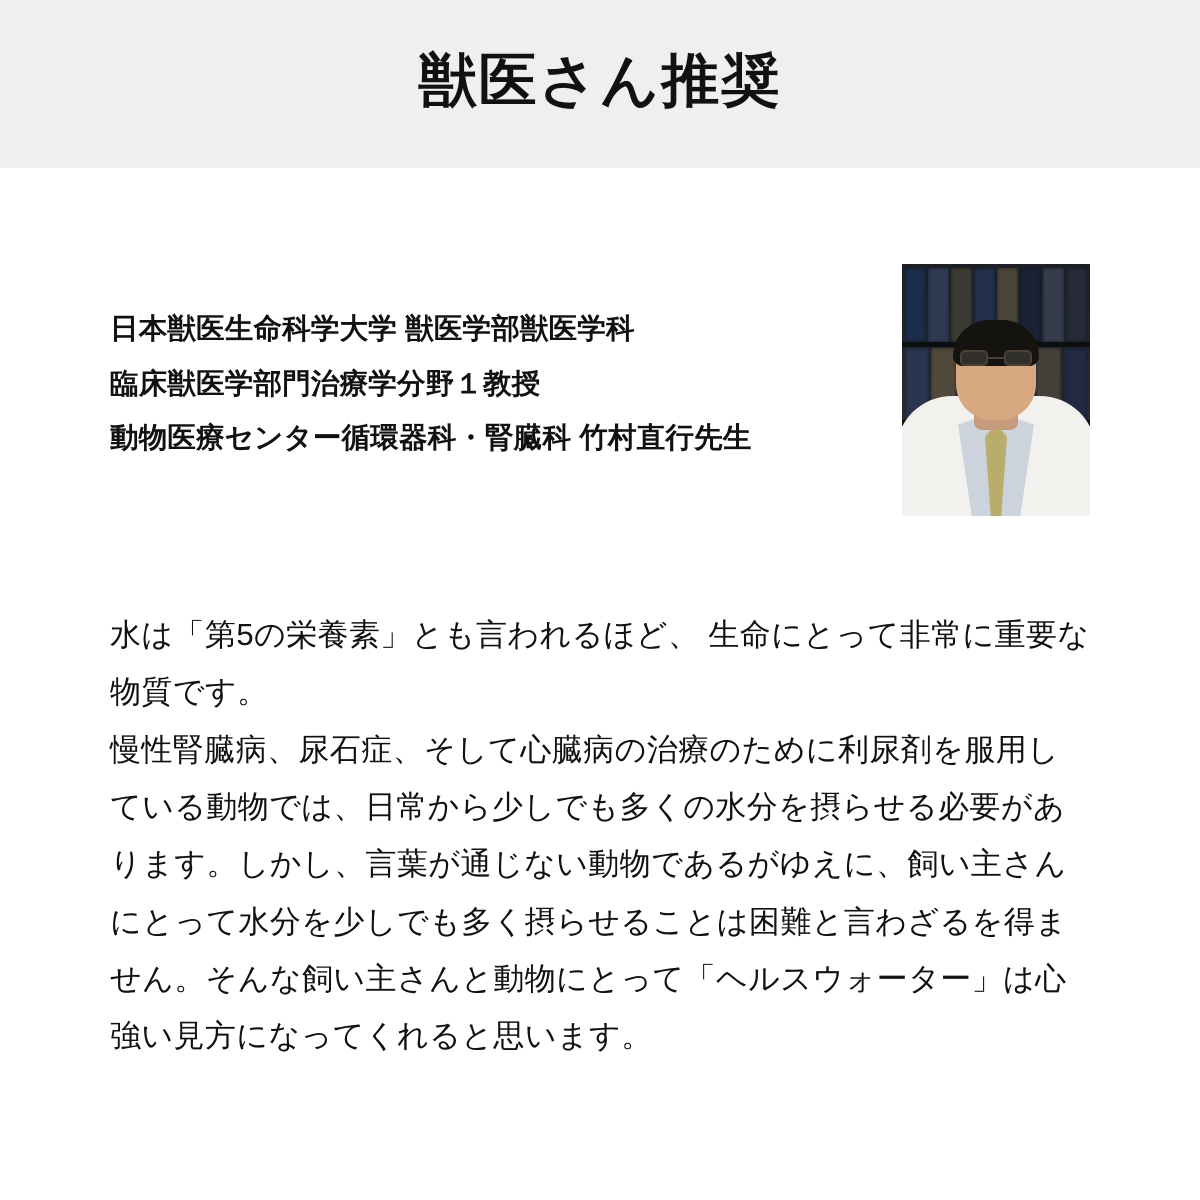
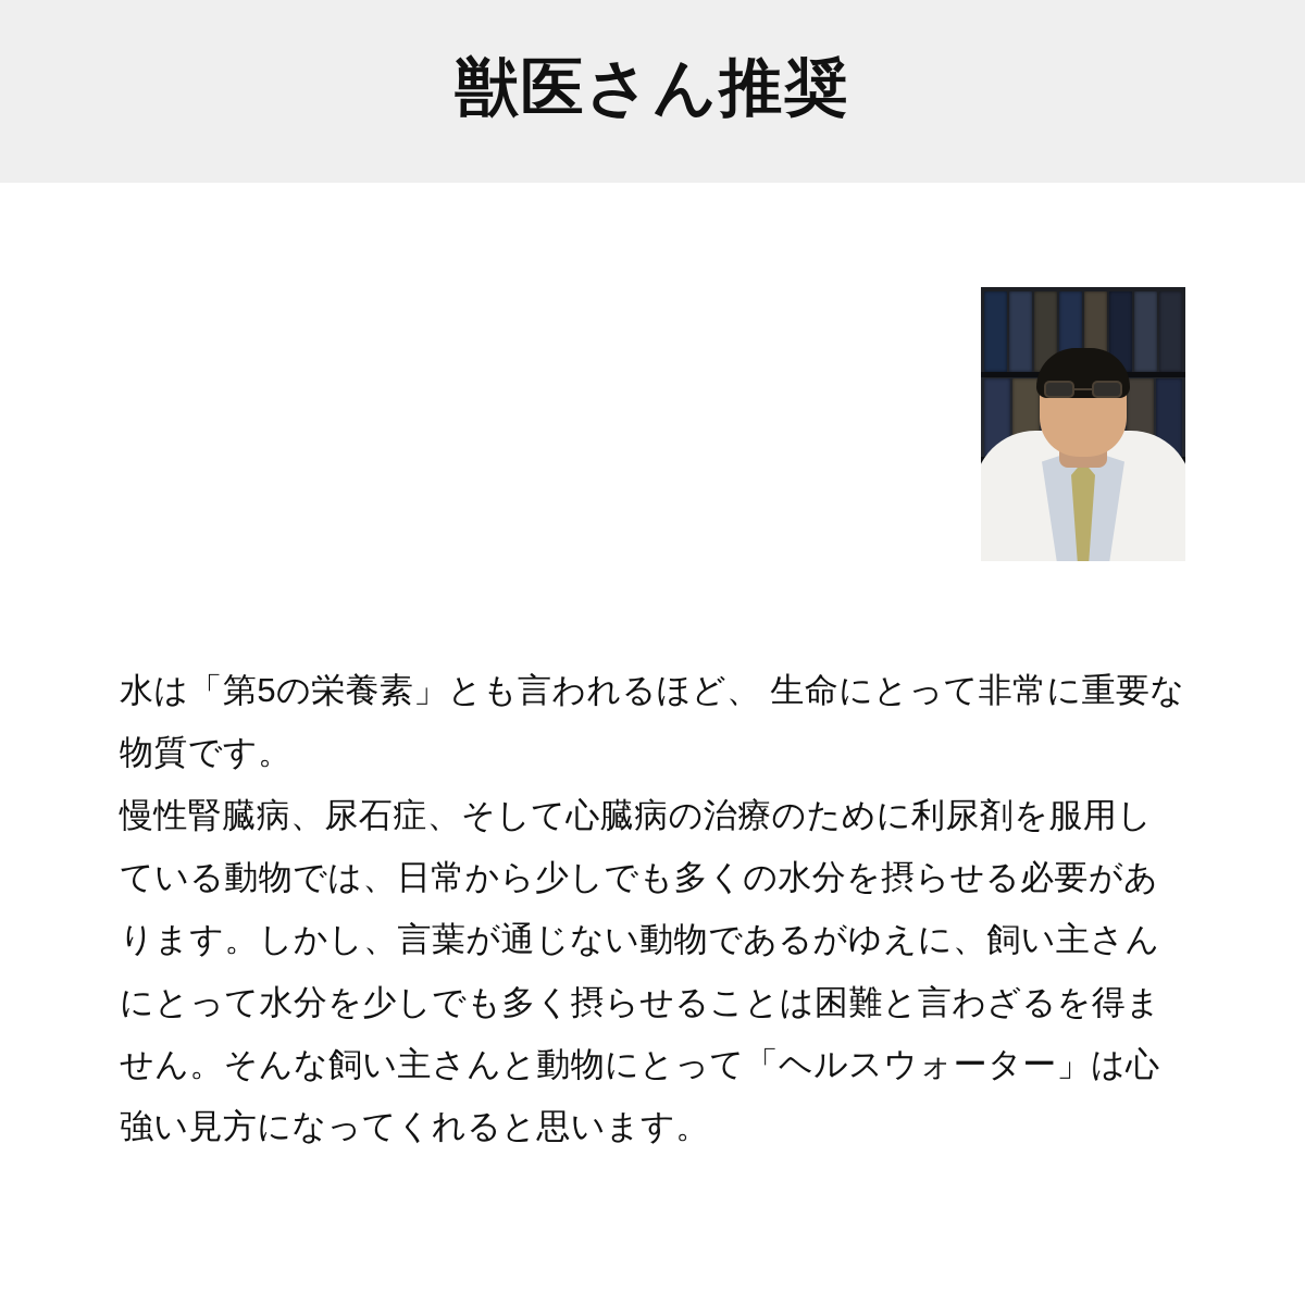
  獣医さん推奨
- 日本獣医生命科学大学 獣医学部獣医学科
- 臨床獣医学部門治療学分野１教授
- 動物医療センター循環器科・腎臓科 竹村直行先生
  水は「第5の栄養素」とも言われるほど、 生命にとって非常に重要な物質です。
  慢性腎臓病、尿石症、そして心臓病の治療のために利尿剤を服用している動物では、日常から少しでも多くの水分を摂らせる必要があります。しかし、言葉が通じない動物であるがゆえに、飼い主さんにとって水分を少しでも多く摂らせることは困難と言わざるを得ません。そんな飼い主さんと動物にとって「ヘルスウォーター」は心強い見方になってくれると思います。
